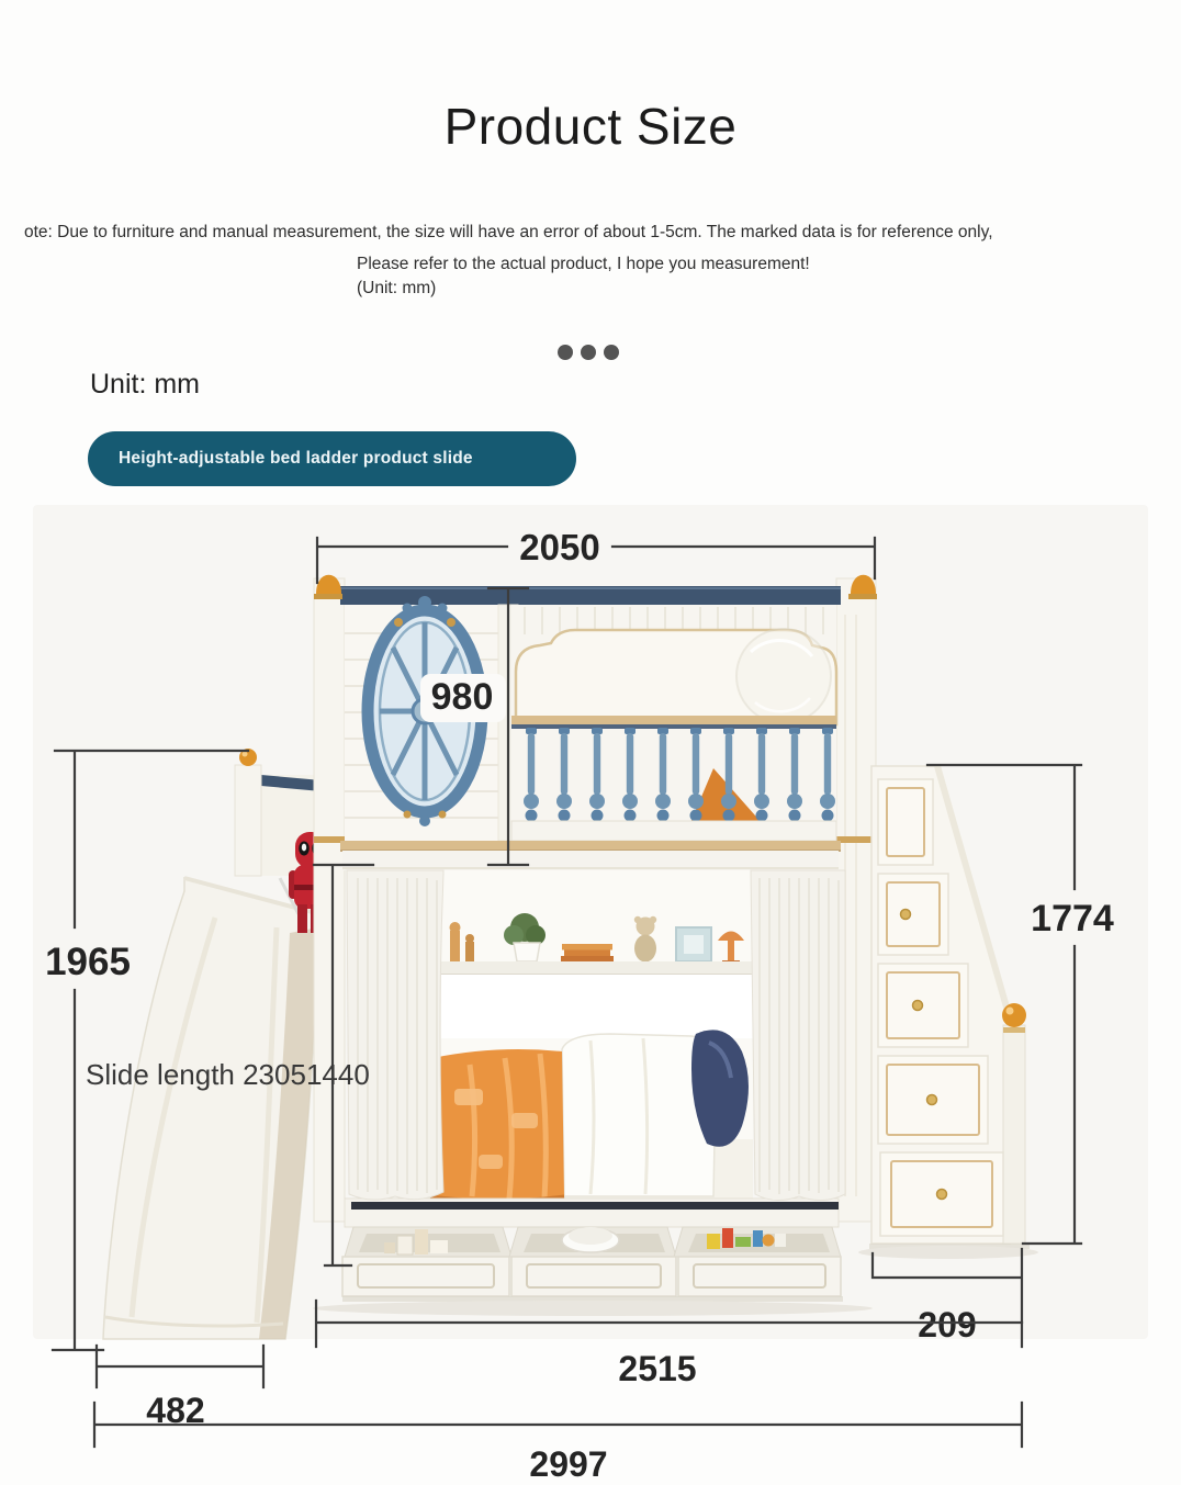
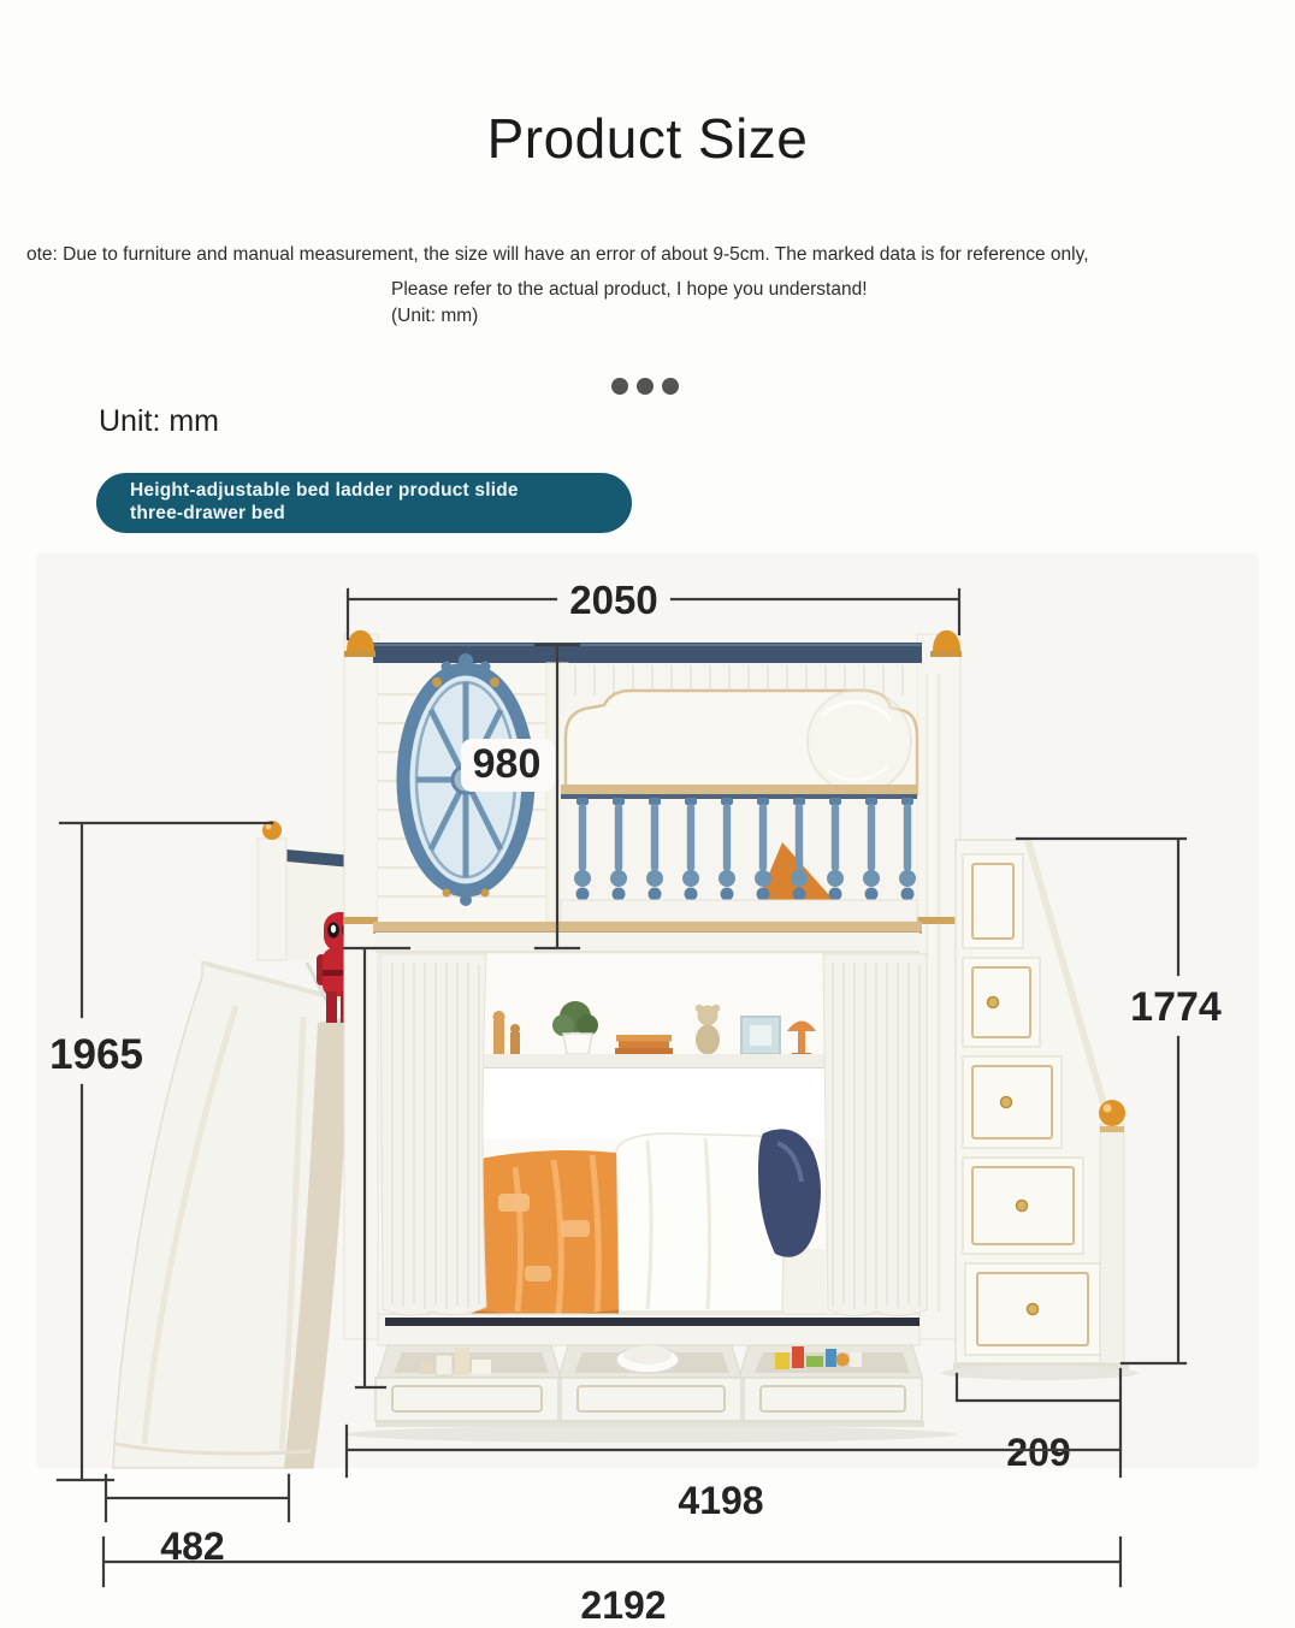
  Product Size
- ote: Due to furniture and manual measurement, the size will have an error of about 1-5cm. The marked data is for reference only,
+ ote: Due to furniture and manual measurement, the size will have an error of about 9-5cm. The marked data is for reference only,
- Please refer to the actual product, I hope you measurement!
+ Please refer to the actual product, I hope you understand!
  (Unit: mm)
  Unit: mm
  Height-adjustable bed ladder product slide
+ three-drawer bed
  2050
  980
  1965
  1774
- Slide length 23051440
  209
- 2515
+ 4198
  482
- 2997
+ 2192
